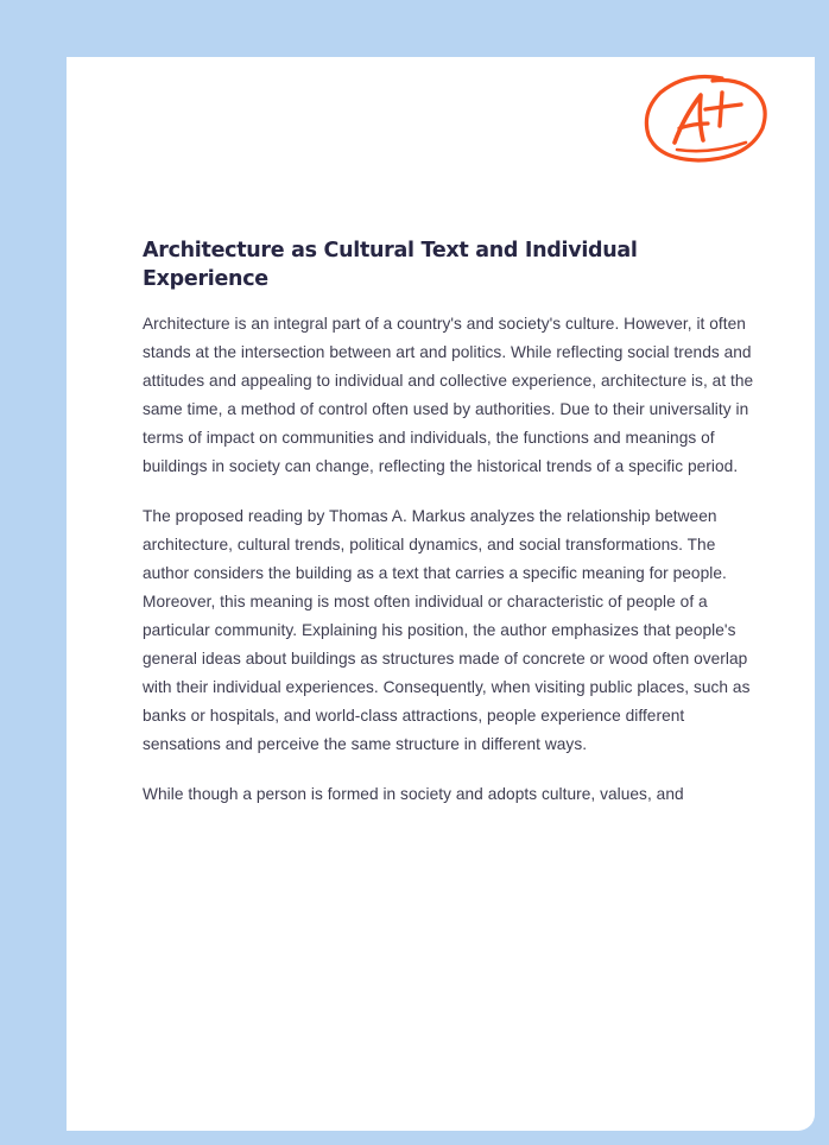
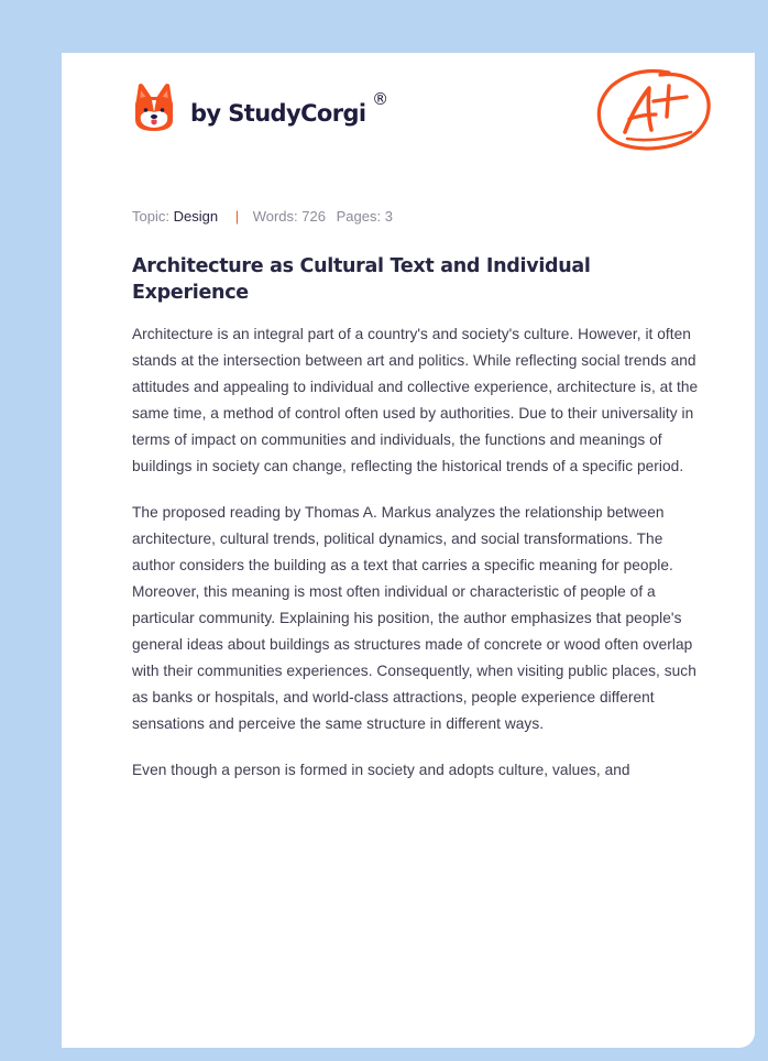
+ by StudyCorgi
+ ®
+ Topic: Design | Words: 726 Pages: 3
  Architecture as Cultural Text and Individual Experience
  Architecture is an integral part of a country's and society's culture. However, it often stands at the intersection between art and politics. While reflecting social trends and attitudes and appealing to individual and collective experience, architecture is, at the same time, a method of control often used by authorities. Due to their universality in terms of impact on communities and individuals, the functions and meanings of buildings in society can change, reflecting the historical trends of a specific period.
- The proposed reading by Thomas A. Markus analyzes the relationship between architecture, cultural trends, political dynamics, and social transformations. The author considers the building as a text that carries a specific meaning for people. Moreover, this meaning is most often individual or characteristic of people of a particular community. Explaining his position, the author emphasizes that people's general ideas about buildings as structures made of concrete or wood often overlap with their individual experiences. Consequently, when visiting public places, such as banks or hospitals, and world-class attractions, people experience different sensations and perceive the same structure in different ways.
+ The proposed reading by Thomas A. Markus analyzes the relationship between architecture, cultural trends, political dynamics, and social transformations. The author considers the building as a text that carries a specific meaning for people. Moreover, this meaning is most often individual or characteristic of people of a particular community. Explaining his position, the author emphasizes that people's general ideas about buildings as structures made of concrete or wood often overlap with their communities experiences. Consequently, when visiting public places, such as banks or hospitals, and world-class attractions, people experience different sensations and perceive the same structure in different ways.
- While though a person is formed in society and adopts culture, values, and
+ Even though a person is formed in society and adopts culture, values, and
